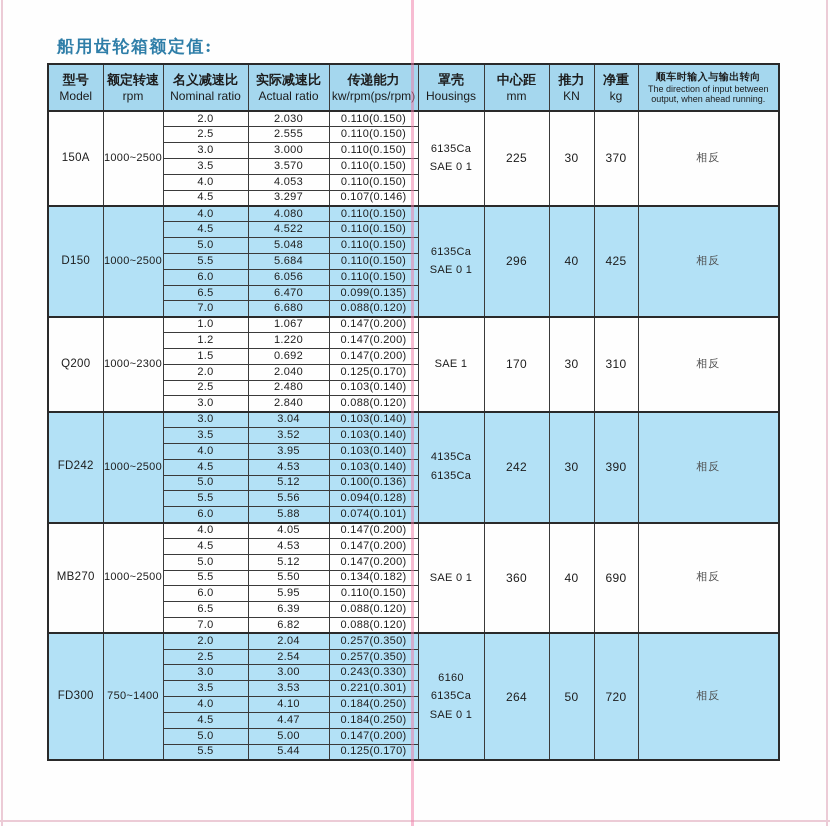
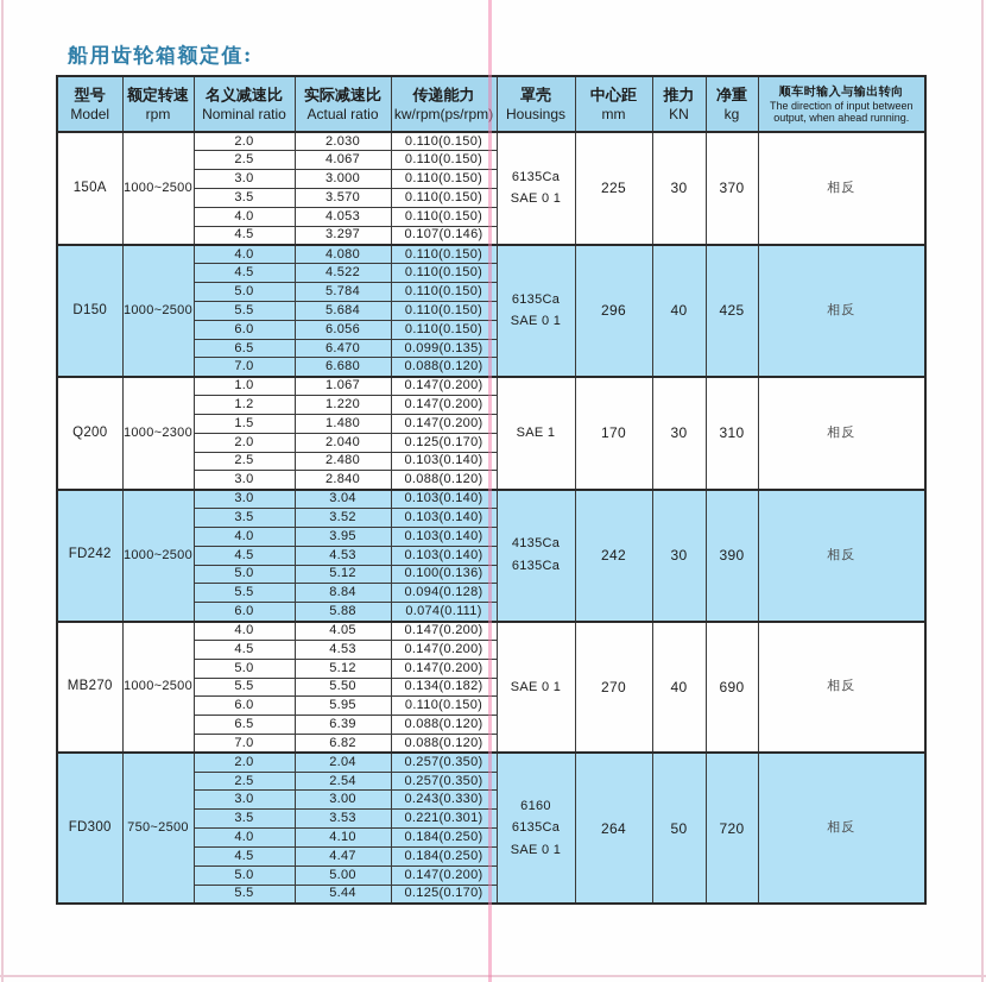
  船用齿轮箱额定值:
  型号 Model	额定转速 rpm	名义减速比 Nominal ratio	实际减速比 Actual ratio	传递能力 kw/rpm(ps/rpm)	罩壳 Housings	中心距 mm	推力 KN	净重 kg	顺车时输入与输出转向 The direction of input between output, when ahead running.
  150A	1000~2500	2.0	2.030	0.110(0.150)	6135CaSAE 0 1	225	30	370	相反
- 2.5	2.555	0.110(0.150)
+ 2.5	4.067	0.110(0.150)
  3.0	3.000	0.110(0.150)
  3.5	3.570	0.110(0.150)
  4.0	4.053	0.110(0.150)
  4.5	3.297	0.107(0.146)
  D150	1000~2500	4.0	4.080	0.110(0.150)	6135CaSAE 0 1	296	40	425	相反
  4.5	4.522	0.110(0.150)
- 5.0	5.048	0.110(0.150)
+ 5.0	5.784	0.110(0.150)
  5.5	5.684	0.110(0.150)
  6.0	6.056	0.110(0.150)
  6.5	6.470	0.099(0.135)
  7.0	6.680	0.088(0.120)
  Q200	1000~2300	1.0	1.067	0.147(0.200)	SAE 1	170	30	310	相反
  1.2	1.220	0.147(0.200)
- 1.5	0.692	0.147(0.200)
+ 1.5	1.480	0.147(0.200)
  2.0	2.040	0.125(0.170)
  2.5	2.480	0.103(0.140)
  3.0	2.840	0.088(0.120)
  FD242	1000~2500	3.0	3.04	0.103(0.140)	4135Ca6135Ca	242	30	390	相反
  3.5	3.52	0.103(0.140)
  4.0	3.95	0.103(0.140)
  4.5	4.53	0.103(0.140)
  5.0	5.12	0.100(0.136)
- 5.5	5.56	0.094(0.128)
+ 5.5	8.84	0.094(0.128)
- 6.0	5.88	0.074(0.101)
+ 6.0	5.88	0.074(0.111)
- MB270	1000~2500	4.0	4.05	0.147(0.200)	SAE 0 1	360	40	690	相反
+ MB270	1000~2500	4.0	4.05	0.147(0.200)	SAE 0 1	270	40	690	相反
  4.5	4.53	0.147(0.200)
  5.0	5.12	0.147(0.200)
  5.5	5.50	0.134(0.182)
  6.0	5.95	0.110(0.150)
  6.5	6.39	0.088(0.120)
  7.0	6.82	0.088(0.120)
- FD300	750~1400	2.0	2.04	0.257(0.350)	61606135CaSAE 0 1	264	50	720	相反
+ FD300	750~2500	2.0	2.04	0.257(0.350)	61606135CaSAE 0 1	264	50	720	相反
  2.5	2.54	0.257(0.350)
  3.0	3.00	0.243(0.330)
  3.5	3.53	0.221(0.301)
  4.0	4.10	0.184(0.250)
  4.5	4.47	0.184(0.250)
  5.0	5.00	0.147(0.200)
  5.5	5.44	0.125(0.170)
